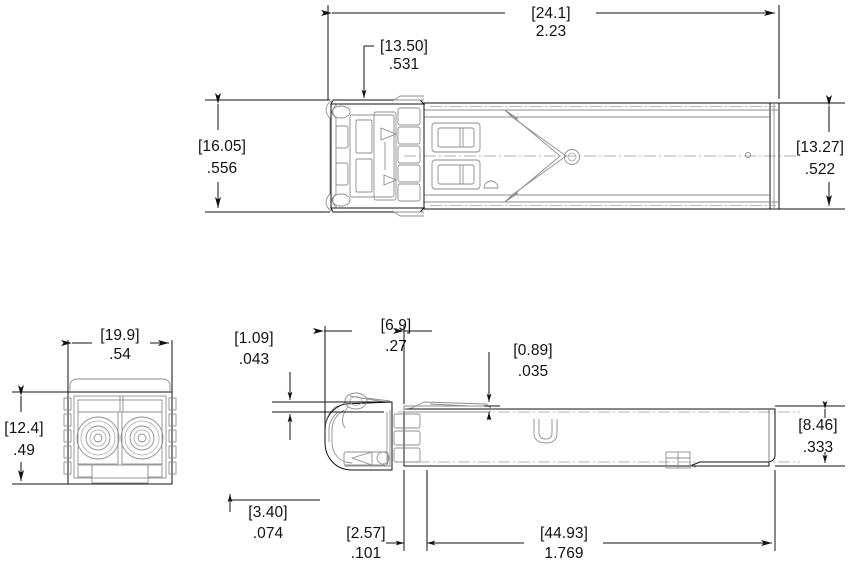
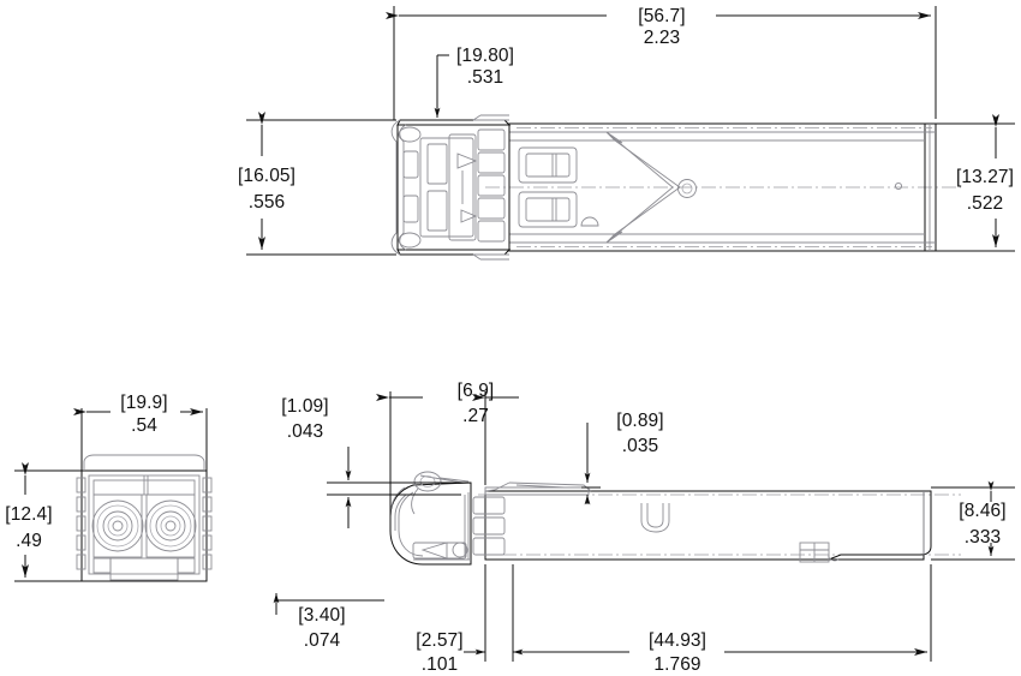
- [24.1]
+ [56.7]
  2.23
- [13.50]
+ [19.80]
  .531
  [16.05]
  .556
  [13.27]
  .522
  [19.9]
  .54
  [12.4]
  .49
  [1.09]
  .043
  [6.9]
  .27
  [0.89]
  .035
  [8.46]
  .333
  [3.40]
  .074
  [2.57]
  .101
  [44.93]
  1.769
